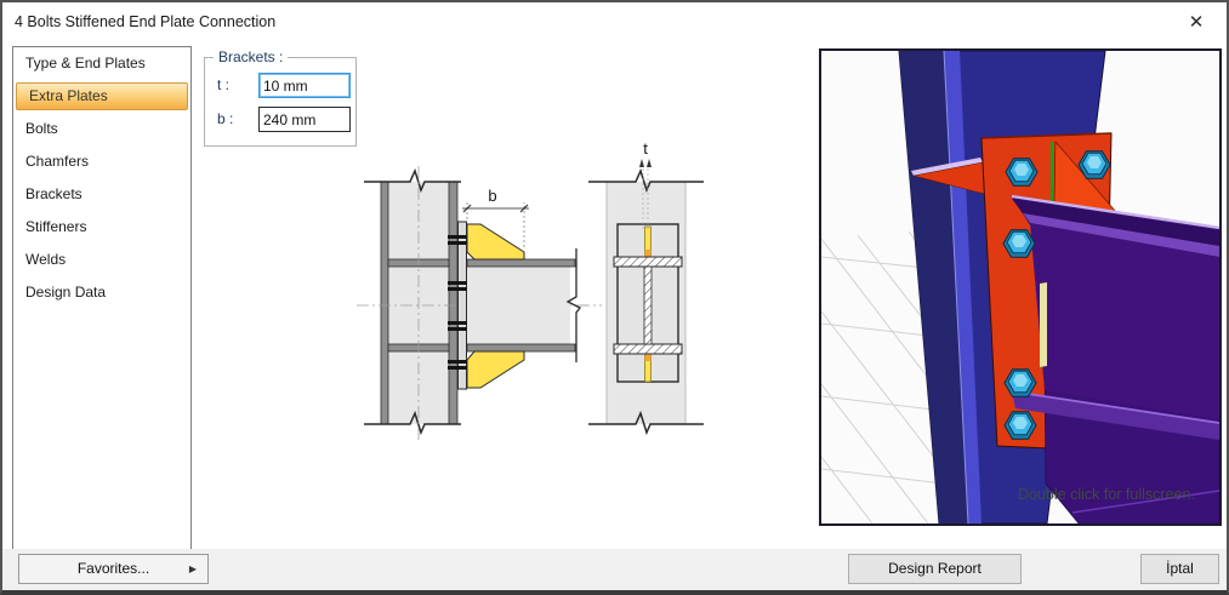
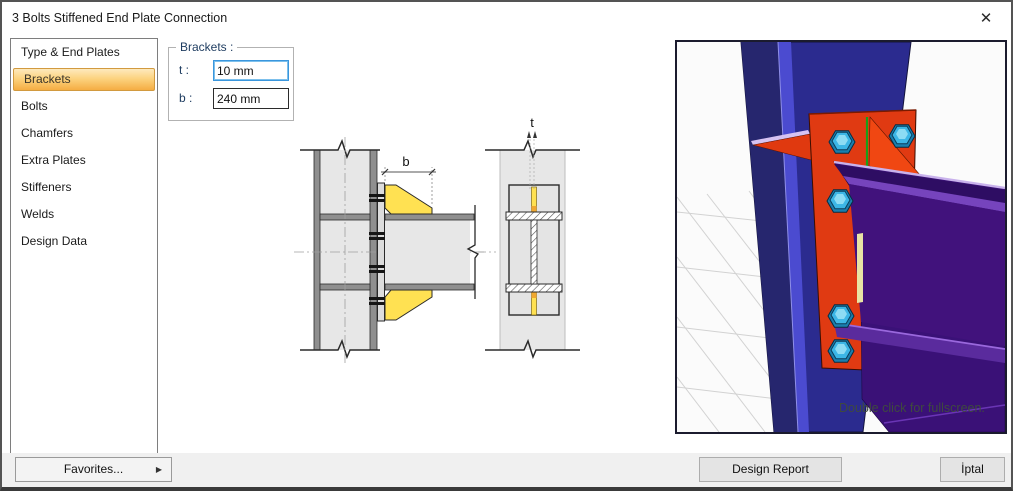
- 4 Bolts Stiffened End Plate Connection
+ 3 Bolts Stiffened End Plate Connection
  ✕
  Type & End Plates
- Extra Plates
+ Brackets
  Bolts
  Chamfers
- Brackets
+ Extra Plates
  Stiffeners
  Welds
  Design Data
  Brackets :
  t :
  10 mm
  b :
  240 mm
  b
  t
  Double click for fullscreen.
  Favorites...
  ▶
  Design Report
  İptal
